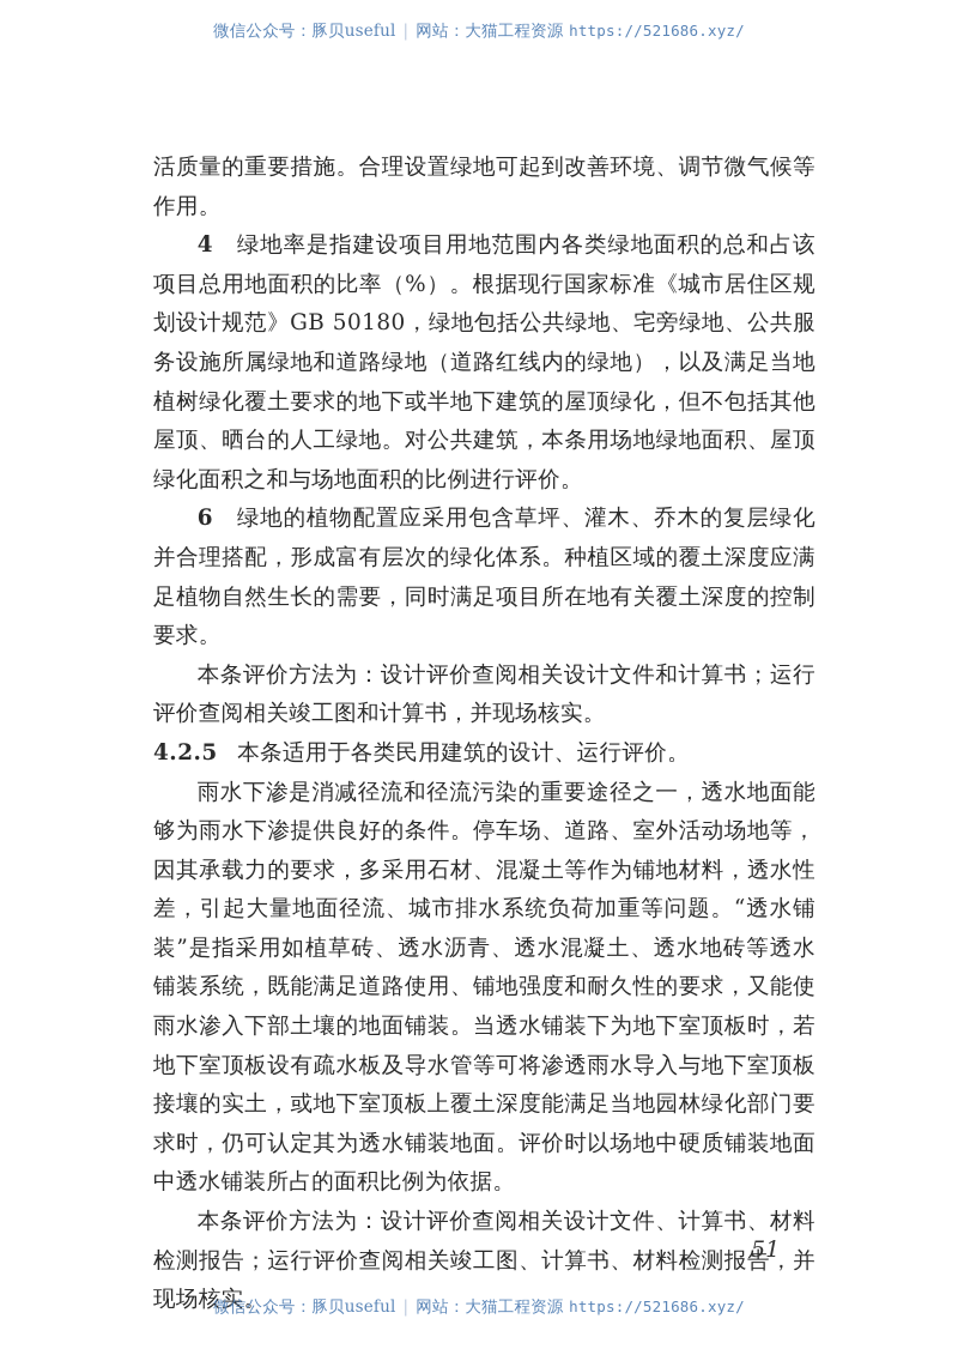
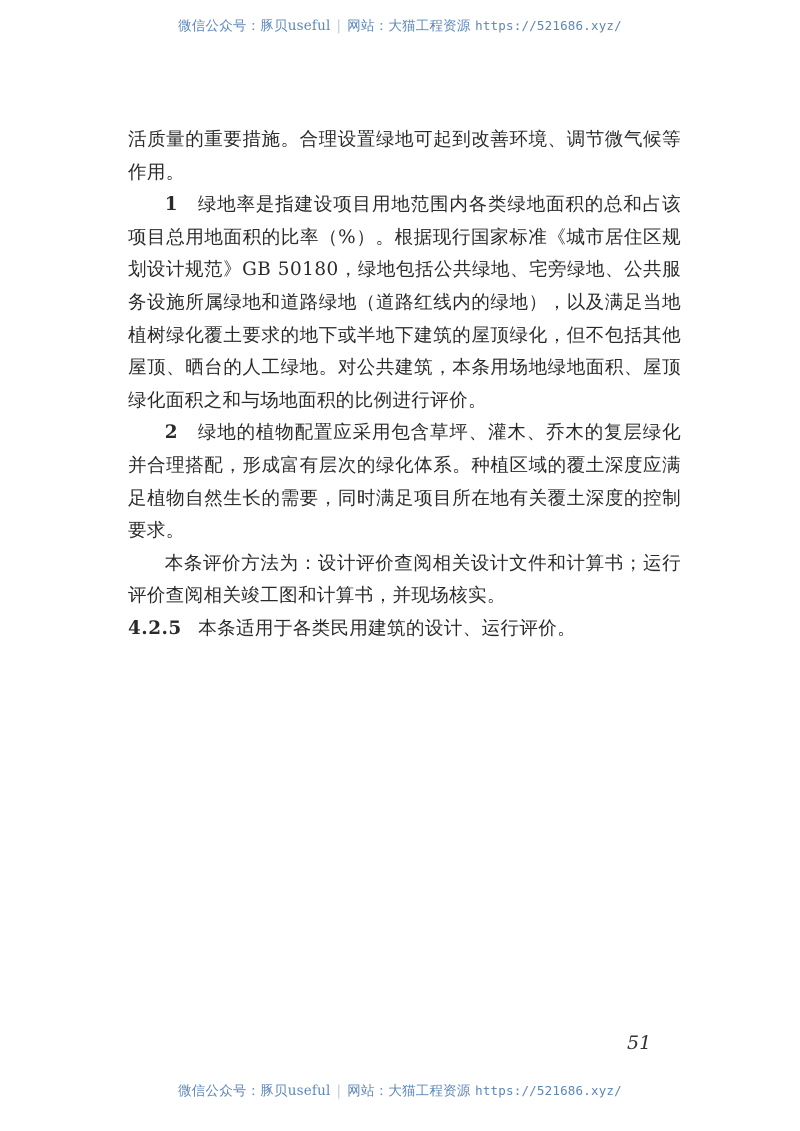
  微信公众号：豚贝useful | 网站：大猫工程资源 https://521686.xyz/
  活质量的重要措施。合理设置绿地可起到改善环境、调节微气候等作用。
- 4 绿地率是指建设项目用地范围内各类绿地面积的总和占该项目总用地面积的比率（%）。根据现行国家标准《城市居住区规划设计规范》GB 50180，绿地包括公共绿地、宅旁绿地、公共服务设施所属绿地和道路绿地（道路红线内的绿地），以及满足当地植树绿化覆土要求的地下或半地下建筑的屋顶绿化，但不包括其他屋顶、晒台的人工绿地。对公共建筑，本条用场地绿地面积、屋顶绿化面积之和与场地面积的比例进行评价。
+ 1 绿地率是指建设项目用地范围内各类绿地面积的总和占该项目总用地面积的比率（%）。根据现行国家标准《城市居住区规划设计规范》GB 50180，绿地包括公共绿地、宅旁绿地、公共服务设施所属绿地和道路绿地（道路红线内的绿地），以及满足当地植树绿化覆土要求的地下或半地下建筑的屋顶绿化，但不包括其他屋顶、晒台的人工绿地。对公共建筑，本条用场地绿地面积、屋顶绿化面积之和与场地面积的比例进行评价。
- 6 绿地的植物配置应采用包含草坪、灌木、乔木的复层绿化并合理搭配，形成富有层次的绿化体系。种植区域的覆土深度应满足植物自然生长的需要，同时满足项目所在地有关覆土深度的控制要求。
+ 2 绿地的植物配置应采用包含草坪、灌木、乔木的复层绿化并合理搭配，形成富有层次的绿化体系。种植区域的覆土深度应满足植物自然生长的需要，同时满足项目所在地有关覆土深度的控制要求。
  本条评价方法为：设计评价查阅相关设计文件和计算书；运行评价查阅相关竣工图和计算书，并现场核实。
  4.2.5 本条适用于各类民用建筑的设计、运行评价。
- 雨水下渗是消减径流和径流污染的重要途径之一，透水地面能够为雨水下渗提供良好的条件。停车场、道路、室外活动场地等，因其承载力的要求，多采用石材、混凝土等作为铺地材料，透水性差，引起大量地面径流、城市排水系统负荷加重等问题。“透水铺装”是指采用如植草砖、透水沥青、透水混凝土、透水地砖等透水铺装系统，既能满足道路使用、铺地强度和耐久性的要求，又能使雨水渗入下部土壤的地面铺装。当透水铺装下为地下室顶板时，若地下室顶板设有疏水板及导水管等可将渗透雨水导入与地下室顶板接壤的实土，或地下室顶板上覆土深度能满足当地园林绿化部门要求时，仍可认定其为透水铺装地面。评价时以场地中硬质铺装地面中透水铺装所占的面积比例为依据。
- 本条评价方法为：设计评价查阅相关设计文件、计算书、材料检测报告；运行评价查阅相关竣工图、计算书、材料检测报告，并现场核实。
  51
  微信公众号：豚贝useful | 网站：大猫工程资源 https://521686.xyz/
